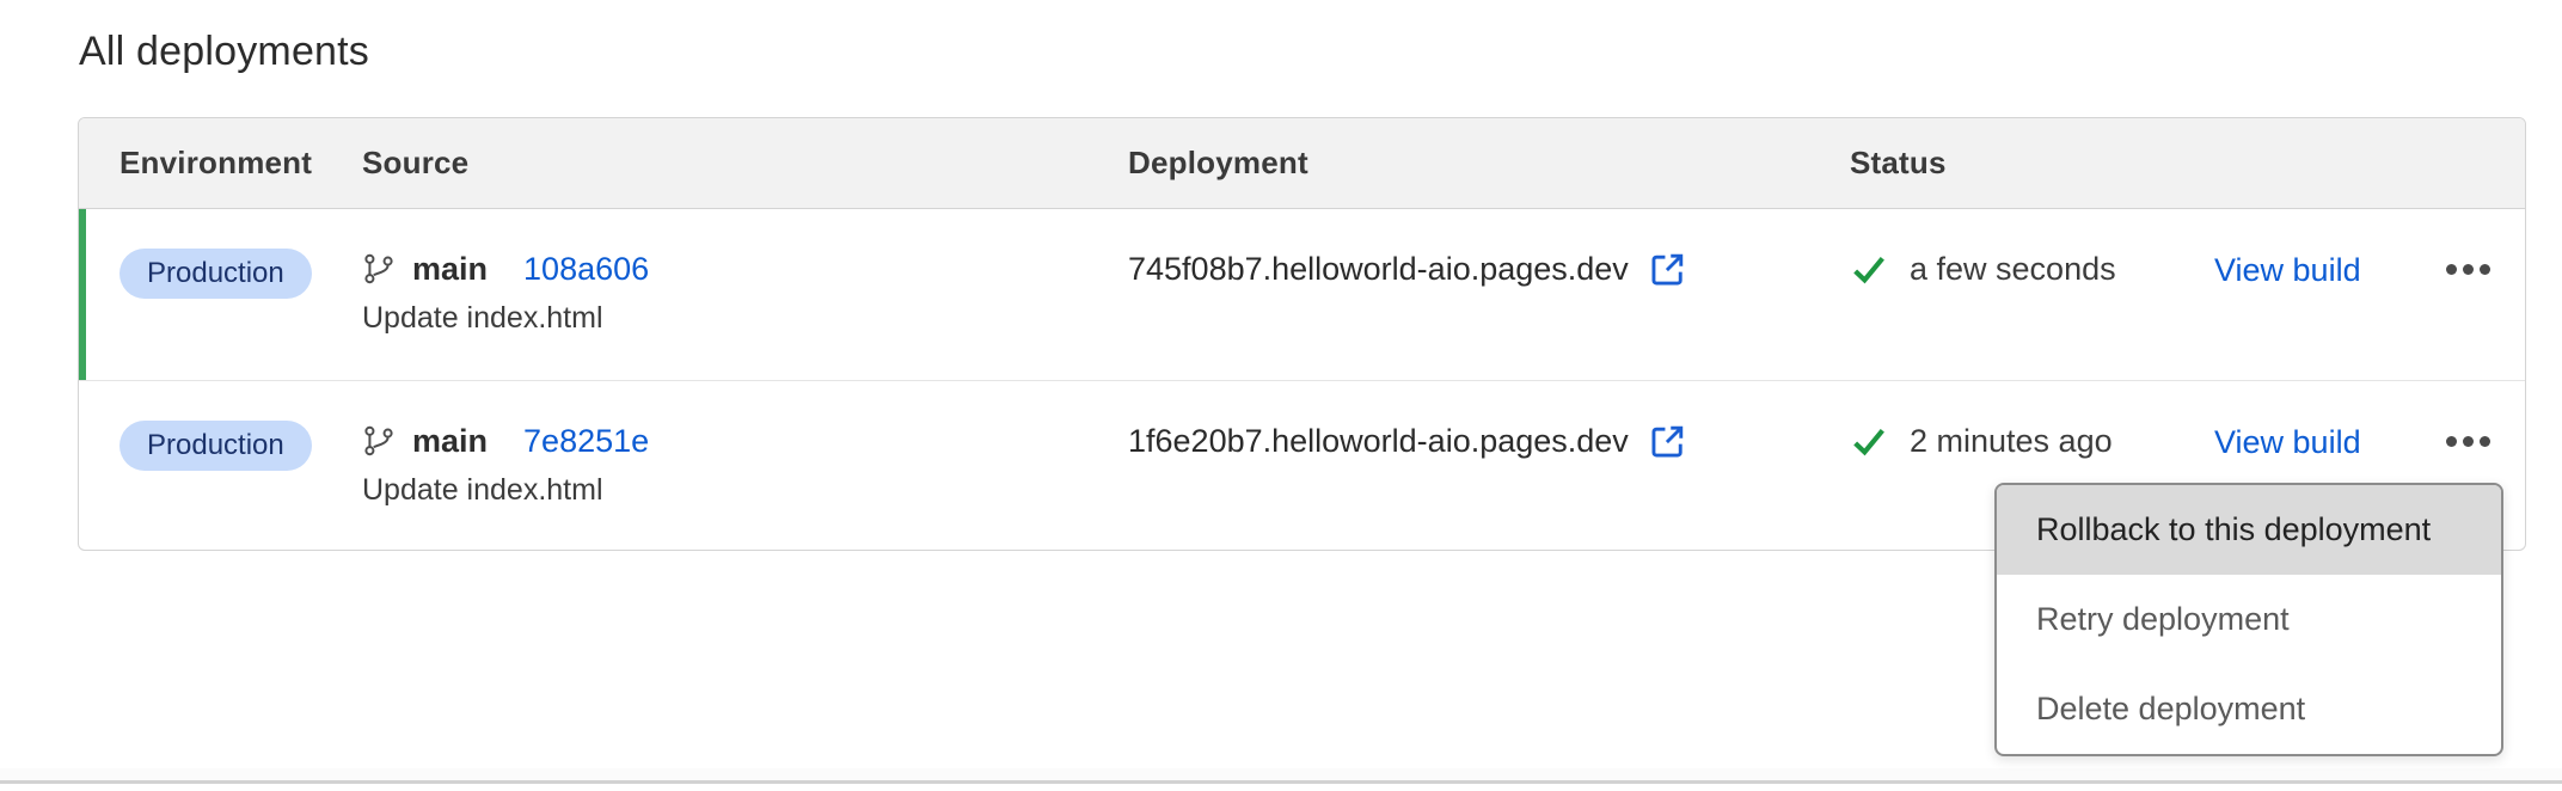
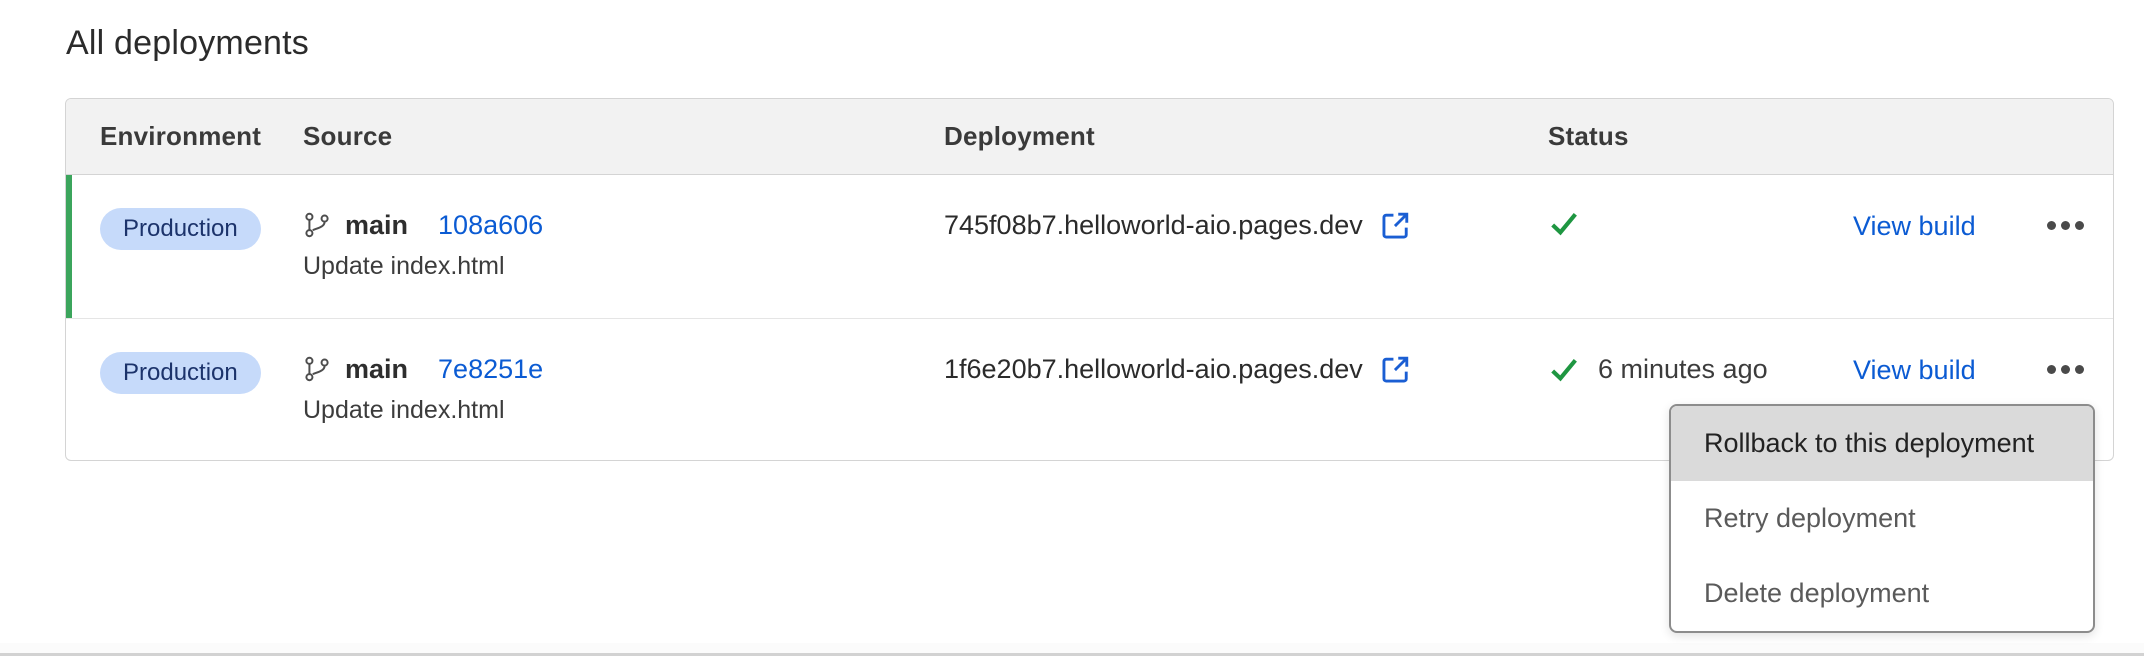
  All deployments
  Environment
  Source
  Deployment
  Status
  Production
  main
  108a606
  Update index.html
  745f08b7.helloworld-aio.pages.dev
- a few seconds
  View build
  Production
  main
  7e8251e
  Update index.html
  1f6e20b7.helloworld-aio.pages.dev
- 2 minutes ago
+ 6 minutes ago
  View build
  Rollback to this deployment
  Retry deployment
  Delete deployment
